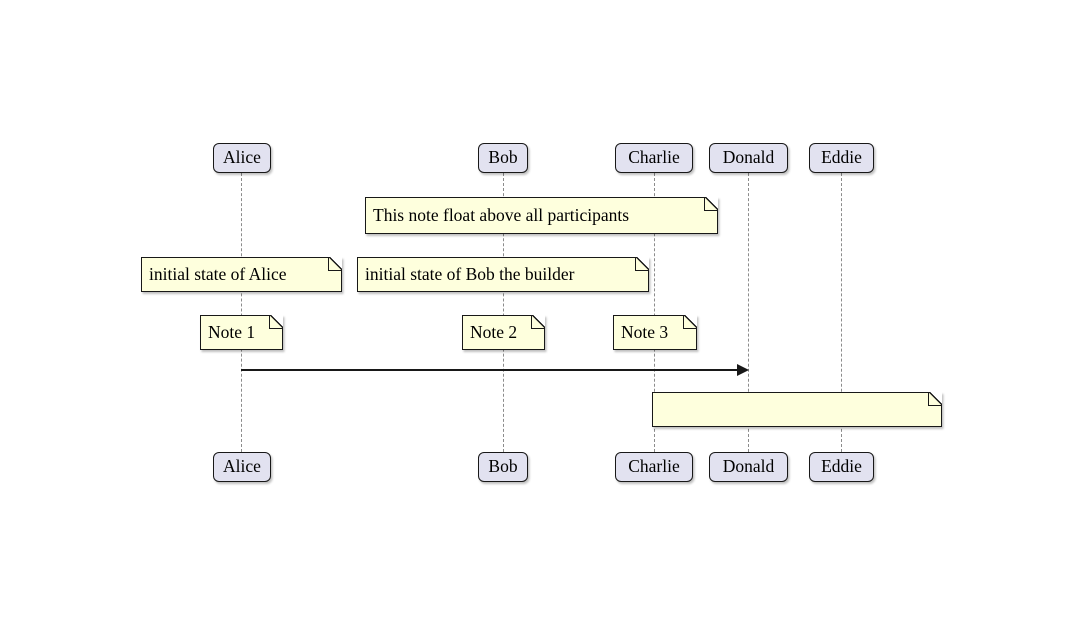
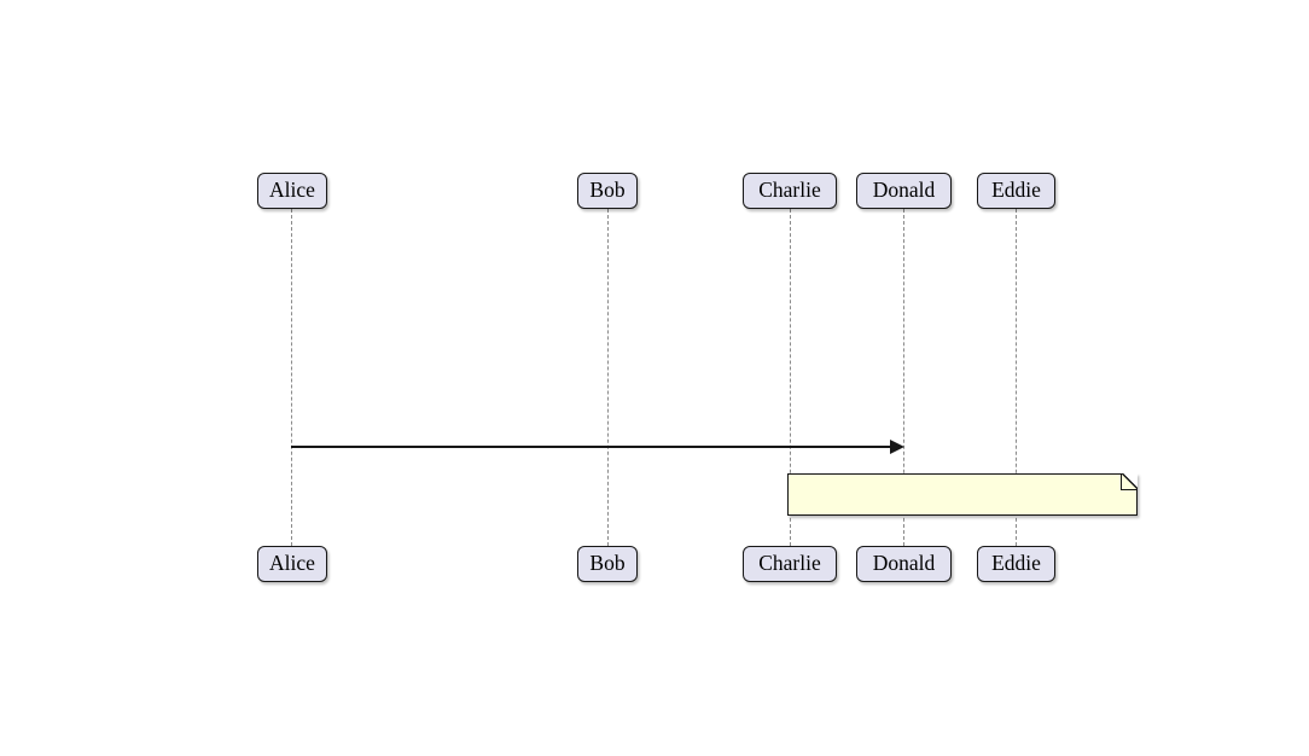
  Alice
  Bob
  Charlie
  Donald
  Eddie
- This note float above all participants
- initial state of Alice
- initial state of Bob the builder
- Note 1
- Note 2
- Note 3
  Alice
  Bob
  Charlie
  Donald
  Eddie
